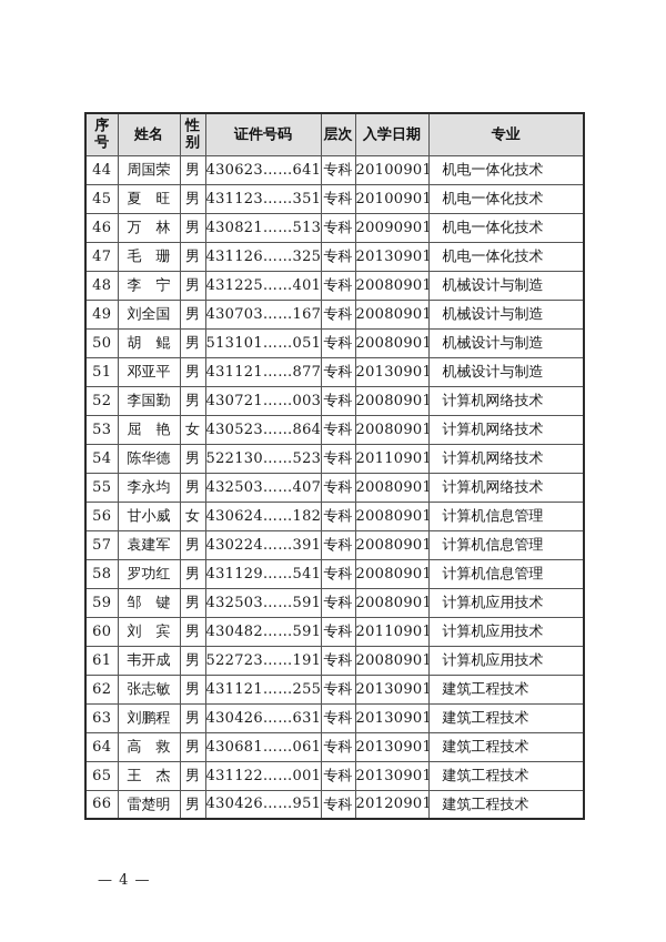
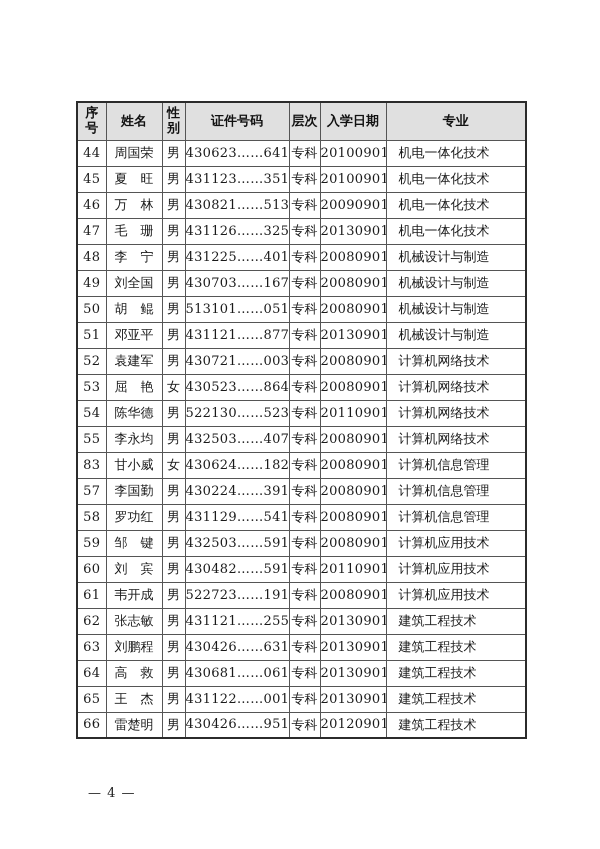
  序 号	姓名	性 别	证件号码	层次	入学日期	专业
  44	周国荣	男	430623……641	专科	20100901	机电一体化技术
  45	夏 旺	男	431123……351	专科	20100901	机电一体化技术
  46	万 林	男	430821……513	专科	20090901	机电一体化技术
  47	毛 珊	男	431126……325	专科	20130901	机电一体化技术
  48	李 宁	男	431225……401	专科	20080901	机械设计与制造
  49	刘全国	男	430703……167	专科	20080901	机械设计与制造
  50	胡 鲲	男	513101……051	专科	20080901	机械设计与制造
  51	邓亚平	男	431121……877	专科	20130901	机械设计与制造
- 52	李国勤	男	430721……003	专科	20080901	计算机网络技术
+ 52	袁建军	男	430721……003	专科	20080901	计算机网络技术
  53	屈 艳	女	430523……864	专科	20080901	计算机网络技术
  54	陈华德	男	522130……523	专科	20110901	计算机网络技术
  55	李永均	男	432503……407	专科	20080901	计算机网络技术
- 56	甘小威	女	430624……182	专科	20080901	计算机信息管理
+ 83	甘小威	女	430624……182	专科	20080901	计算机信息管理
- 57	袁建军	男	430224……391	专科	20080901	计算机信息管理
+ 57	李国勤	男	430224……391	专科	20080901	计算机信息管理
  58	罗功红	男	431129……541	专科	20080901	计算机信息管理
  59	邹 键	男	432503……591	专科	20080901	计算机应用技术
  60	刘 宾	男	430482……591	专科	20110901	计算机应用技术
  61	韦开成	男	522723……191	专科	20080901	计算机应用技术
  62	张志敏	男	431121……255	专科	20130901	建筑工程技术
  63	刘鹏程	男	430426……631	专科	20130901	建筑工程技术
  64	高 救	男	430681……061	专科	20130901	建筑工程技术
  65	王 杰	男	431122……001	专科	20130901	建筑工程技术
  66	雷楚明	男	430426……951	专科	20120901	建筑工程技术
  — 4 —
